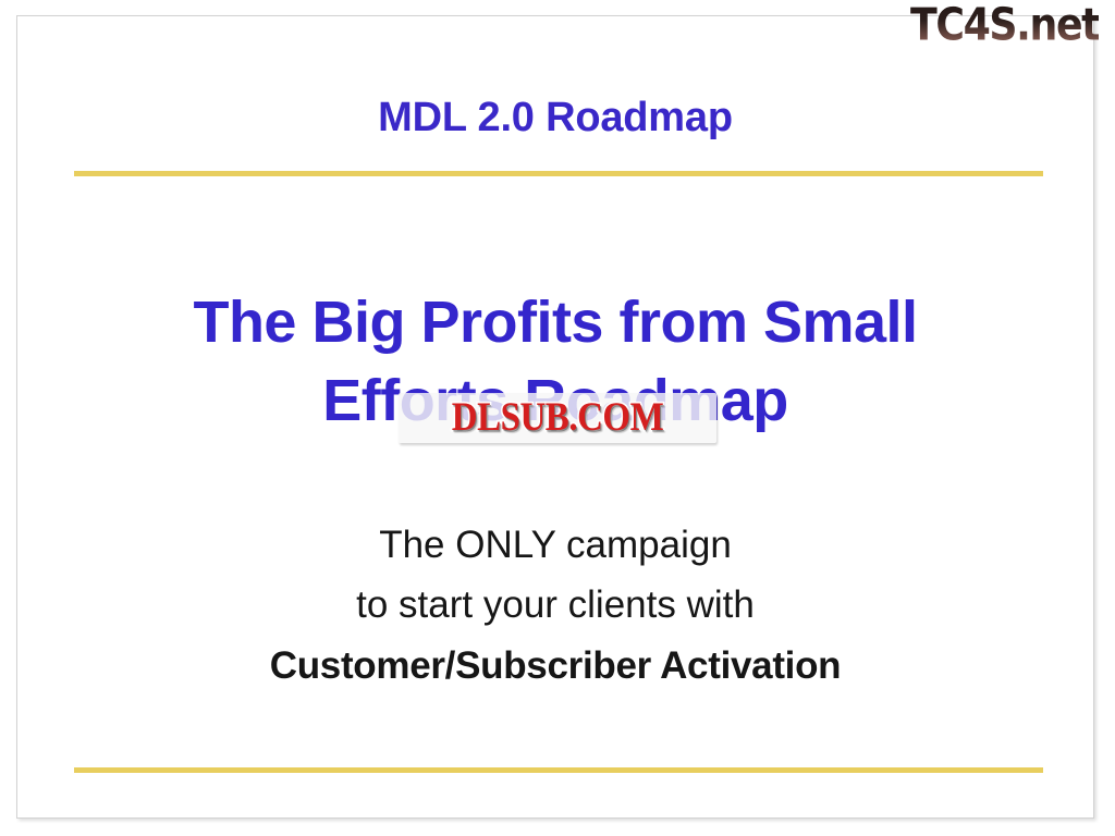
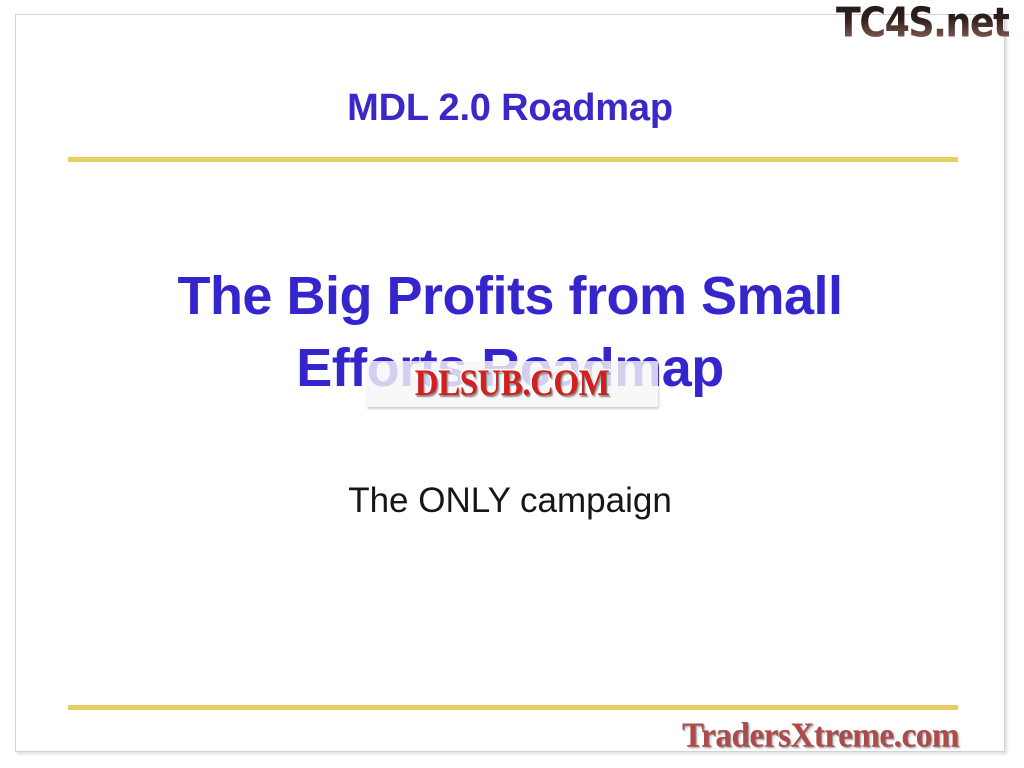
  MDL 2.0 Roadmap
  The Big Profits from Small
  Efforts Roadmap
  The ONLY campaign
- to start your clients with
- Customer/Subscriber Activation
  DLSUB.COM
  TC4S.net
+ TradersXtreme.com
